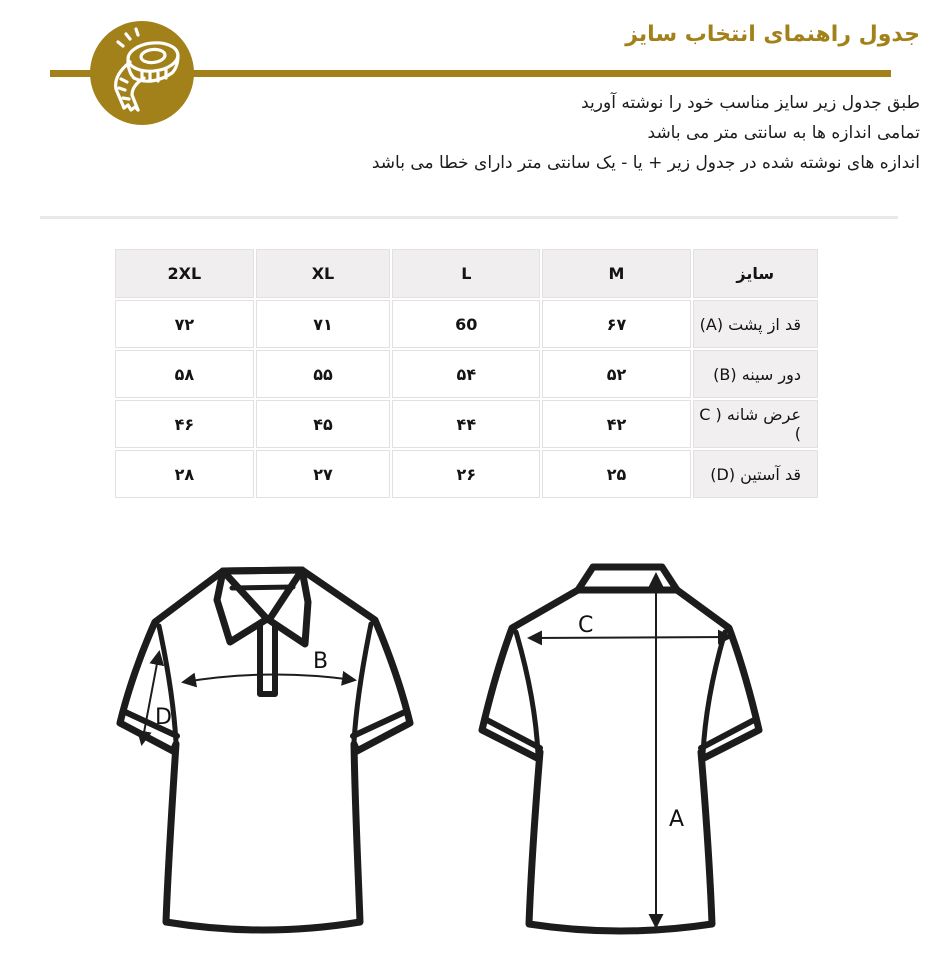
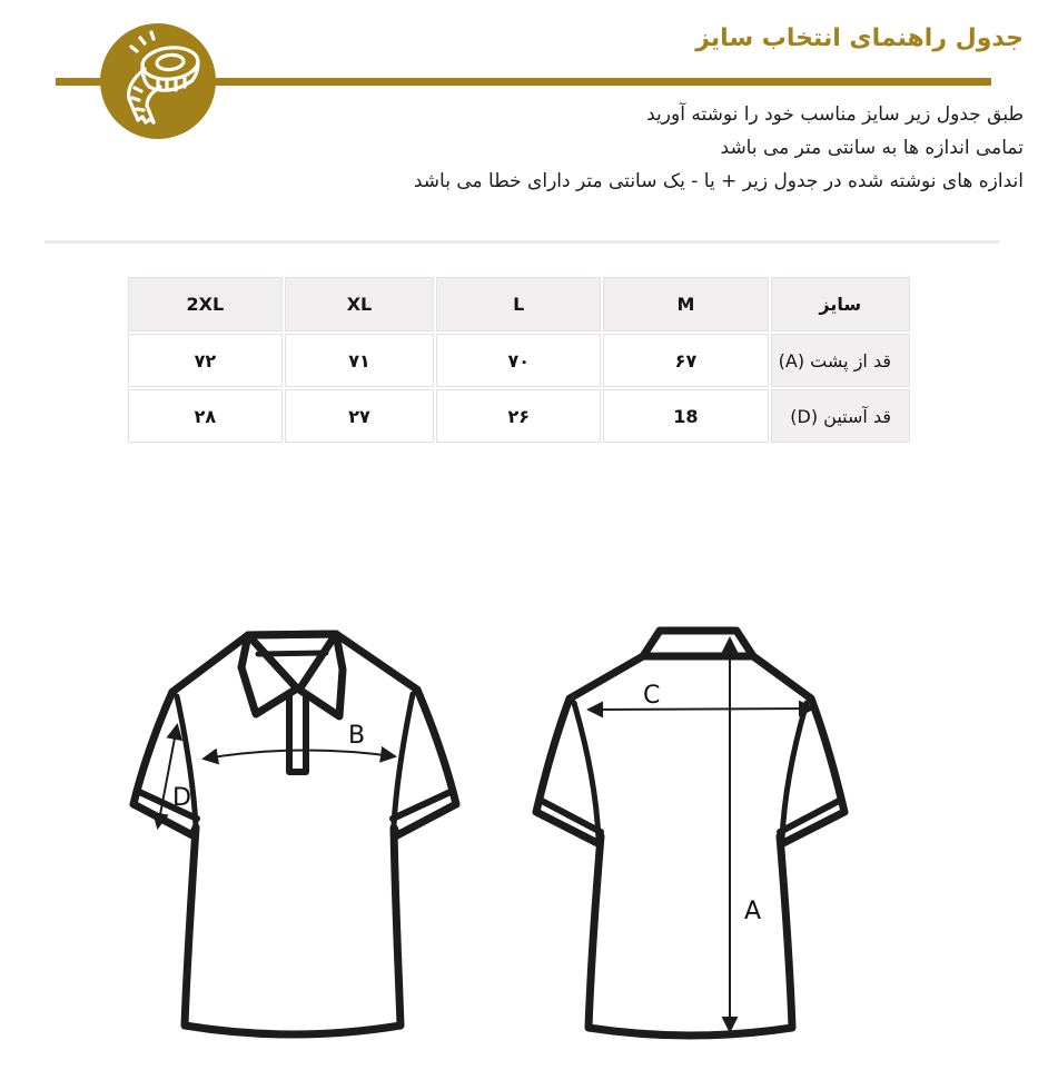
  جدول راهنمای انتخاب سایز
  طبق جدول زیر سایز مناسب خود را نوشته آورید
  تمامی اندازه ها به سانتی متر می باشد
  اندازه های نوشته شده در جدول زیر + یا - یک سانتی متر دارای خطا می باشد
  سایز	M	L	XL	2XL
- قد از پشت (A)	۶۷	60	۷۱	۷۲
+ قد از پشت (A)	۶۷	۷۰	۷۱	۷۲
- دور سینه (B)	۵۲	۵۴	۵۵	۵۸
- عرض شانه ( C )	۴۲	۴۴	۴۵	۴۶
- قد آستین (D)	۲۵	۲۶	۲۷	۲۸
+ قد آستین (D)	18	۲۶	۲۷	۲۸
  B
  D
  C
  A
